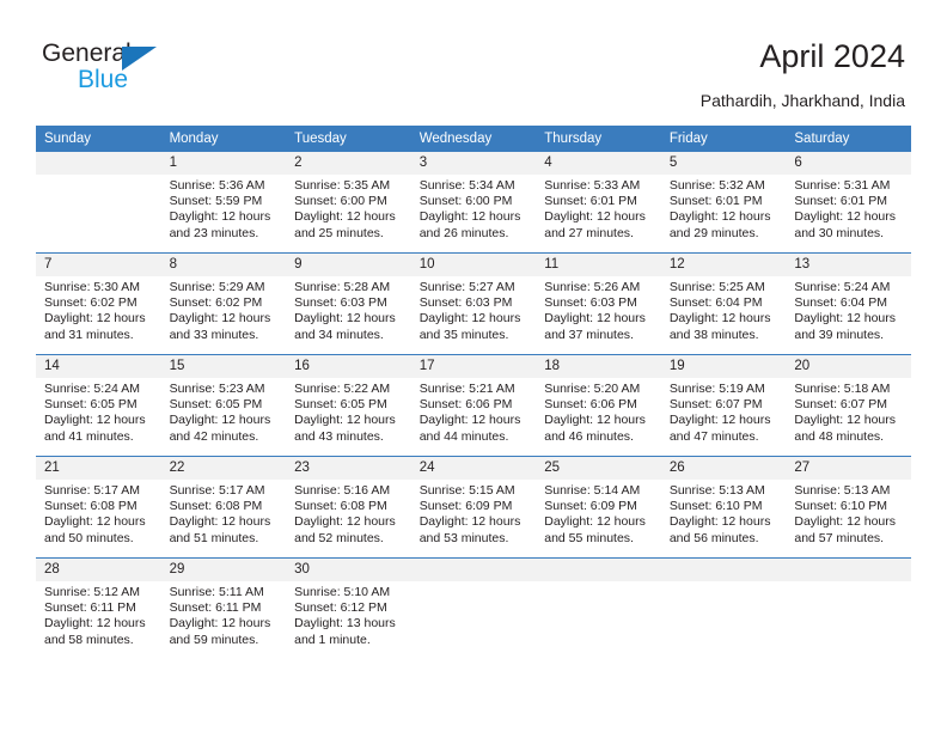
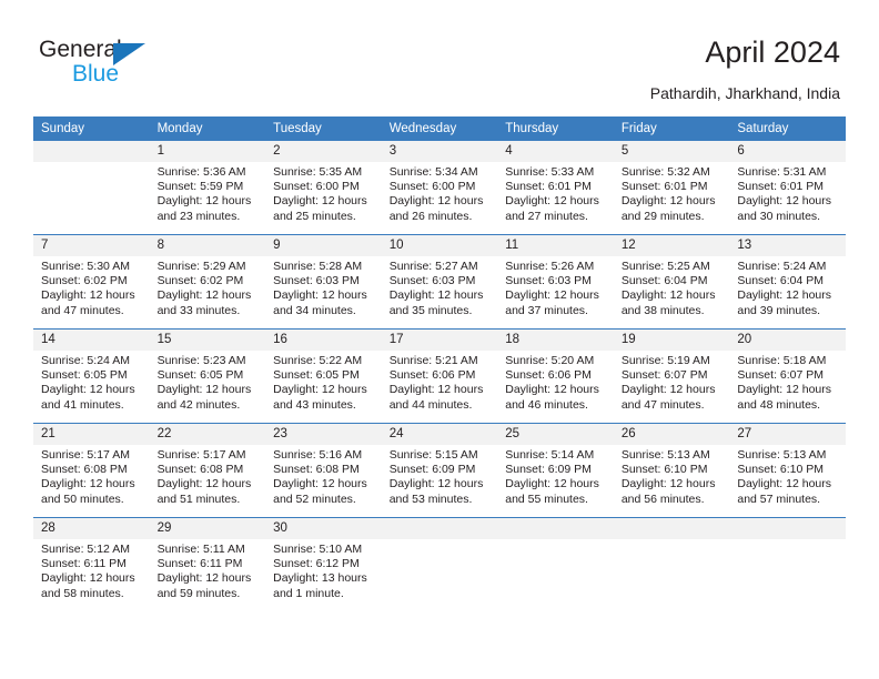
  General
  Blue
  April 2024
  Pathardih, Jharkhand, India
  Sunday	Monday	Tuesday	Wednesday	Thursday	Friday	Saturday
  	1 Sunrise: 5:36 AM Sunset: 5:59 PM Daylight: 12 hours and 23 minutes.	2 Sunrise: 5:35 AM Sunset: 6:00 PM Daylight: 12 hours and 25 minutes.	3 Sunrise: 5:34 AM Sunset: 6:00 PM Daylight: 12 hours and 26 minutes.	4 Sunrise: 5:33 AM Sunset: 6:01 PM Daylight: 12 hours and 27 minutes.	5 Sunrise: 5:32 AM Sunset: 6:01 PM Daylight: 12 hours and 29 minutes.	6 Sunrise: 5:31 AM Sunset: 6:01 PM Daylight: 12 hours and 30 minutes.
- 7 Sunrise: 5:30 AM Sunset: 6:02 PM Daylight: 12 hours and 31 minutes.	8 Sunrise: 5:29 AM Sunset: 6:02 PM Daylight: 12 hours and 33 minutes.	9 Sunrise: 5:28 AM Sunset: 6:03 PM Daylight: 12 hours and 34 minutes.	10 Sunrise: 5:27 AM Sunset: 6:03 PM Daylight: 12 hours and 35 minutes.	11 Sunrise: 5:26 AM Sunset: 6:03 PM Daylight: 12 hours and 37 minutes.	12 Sunrise: 5:25 AM Sunset: 6:04 PM Daylight: 12 hours and 38 minutes.	13 Sunrise: 5:24 AM Sunset: 6:04 PM Daylight: 12 hours and 39 minutes.
+ 7 Sunrise: 5:30 AM Sunset: 6:02 PM Daylight: 12 hours and 47 minutes.	8 Sunrise: 5:29 AM Sunset: 6:02 PM Daylight: 12 hours and 33 minutes.	9 Sunrise: 5:28 AM Sunset: 6:03 PM Daylight: 12 hours and 34 minutes.	10 Sunrise: 5:27 AM Sunset: 6:03 PM Daylight: 12 hours and 35 minutes.	11 Sunrise: 5:26 AM Sunset: 6:03 PM Daylight: 12 hours and 37 minutes.	12 Sunrise: 5:25 AM Sunset: 6:04 PM Daylight: 12 hours and 38 minutes.	13 Sunrise: 5:24 AM Sunset: 6:04 PM Daylight: 12 hours and 39 minutes.
  14 Sunrise: 5:24 AM Sunset: 6:05 PM Daylight: 12 hours and 41 minutes.	15 Sunrise: 5:23 AM Sunset: 6:05 PM Daylight: 12 hours and 42 minutes.	16 Sunrise: 5:22 AM Sunset: 6:05 PM Daylight: 12 hours and 43 minutes.	17 Sunrise: 5:21 AM Sunset: 6:06 PM Daylight: 12 hours and 44 minutes.	18 Sunrise: 5:20 AM Sunset: 6:06 PM Daylight: 12 hours and 46 minutes.	19 Sunrise: 5:19 AM Sunset: 6:07 PM Daylight: 12 hours and 47 minutes.	20 Sunrise: 5:18 AM Sunset: 6:07 PM Daylight: 12 hours and 48 minutes.
  21 Sunrise: 5:17 AM Sunset: 6:08 PM Daylight: 12 hours and 50 minutes.	22 Sunrise: 5:17 AM Sunset: 6:08 PM Daylight: 12 hours and 51 minutes.	23 Sunrise: 5:16 AM Sunset: 6:08 PM Daylight: 12 hours and 52 minutes.	24 Sunrise: 5:15 AM Sunset: 6:09 PM Daylight: 12 hours and 53 minutes.	25 Sunrise: 5:14 AM Sunset: 6:09 PM Daylight: 12 hours and 55 minutes.	26 Sunrise: 5:13 AM Sunset: 6:10 PM Daylight: 12 hours and 56 minutes.	27 Sunrise: 5:13 AM Sunset: 6:10 PM Daylight: 12 hours and 57 minutes.
  28 Sunrise: 5:12 AM Sunset: 6:11 PM Daylight: 12 hours and 58 minutes.	29 Sunrise: 5:11 AM Sunset: 6:11 PM Daylight: 12 hours and 59 minutes.	30 Sunrise: 5:10 AM Sunset: 6:12 PM Daylight: 13 hours and 1 minute.
